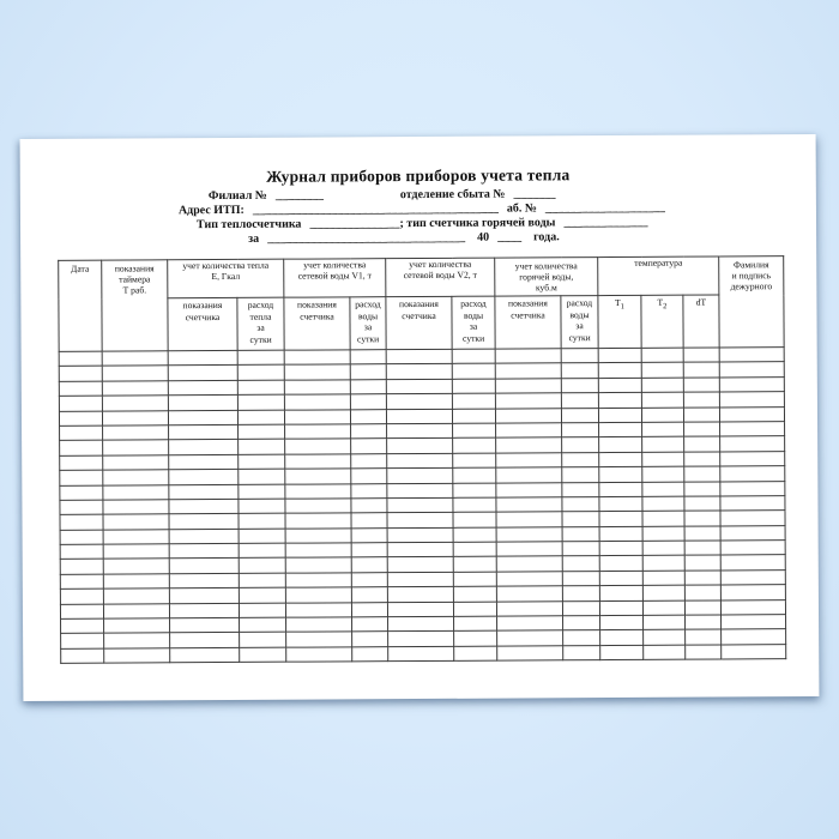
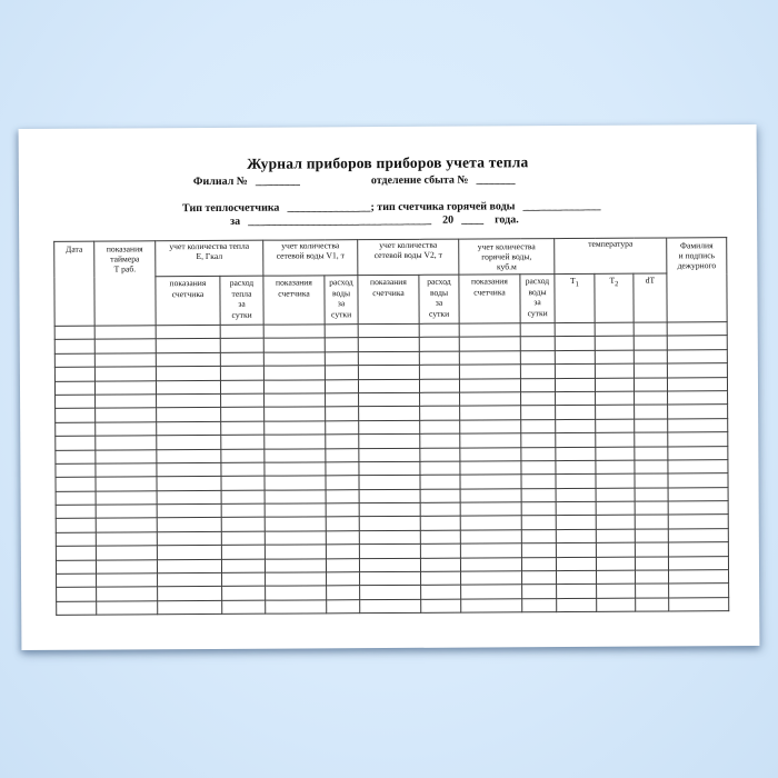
  Журнал приборов приборов учета тепла
  Филиал № ________
  отделение сбыта № _______
- Адрес ИТП: _________________________________________ аб. № ____________________
  Тип теплосчетчика _______________; тип счетчика горячей воды ______________
- за _________________________________ 40 ____ года.
+ за _________________________________ 20 ____ года.
  Дата	показания таймера Т раб.	учет количества тепла Е, Гкал	учет количества сетевой воды V1, т	учет количества сетевой воды V2, т	учет количества горячей воды, куб.м	температура	Фамилия и подпись дежурного
  показания счетчика	расход тепла за сутки	показания счетчика	расход воды за сутки	показания счетчика	расход воды за сутки	показания счетчика	расход воды за сутки	T	T	dT
